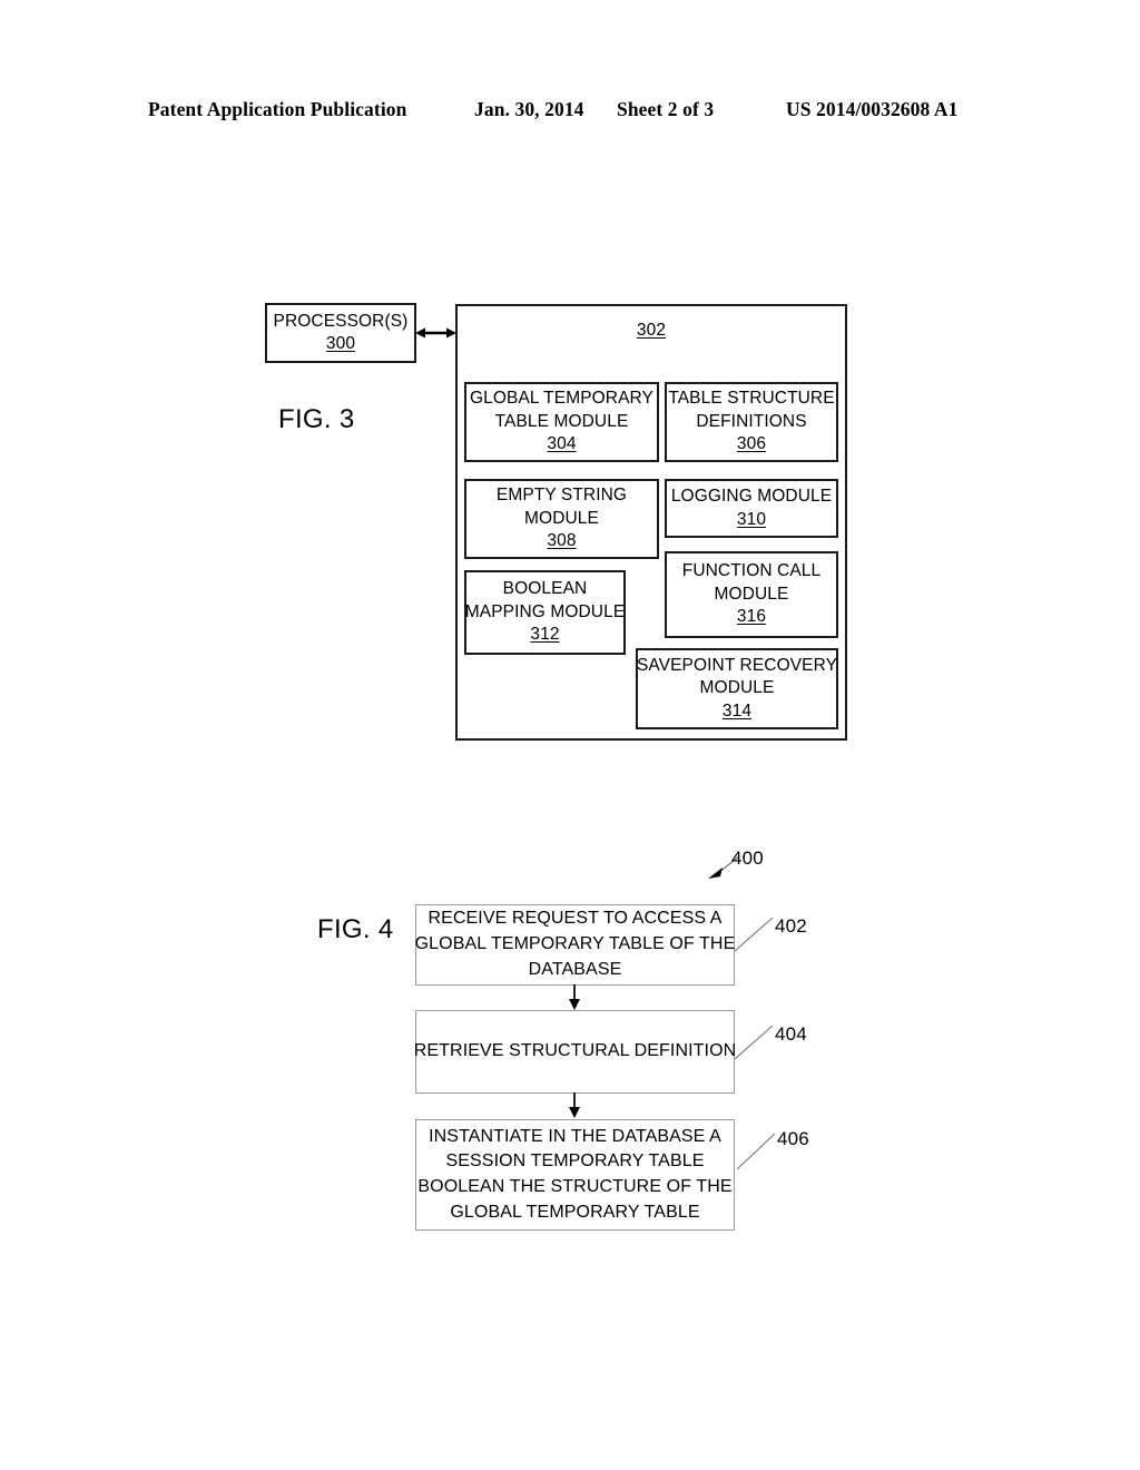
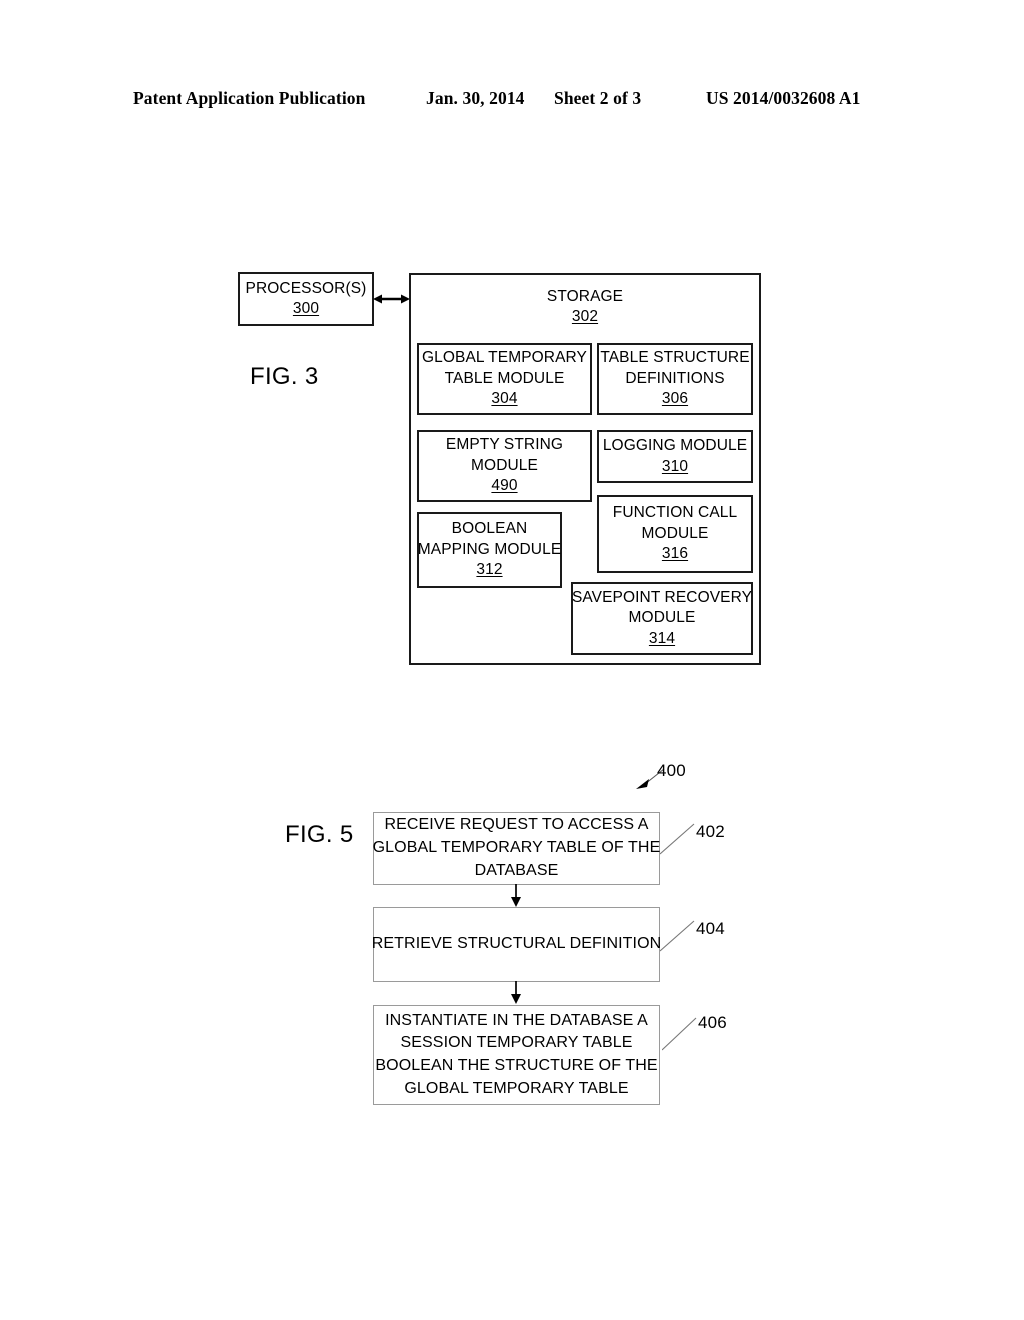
  Patent Application Publication
  Jan. 30, 2014
  Sheet 2 of 3
  US 2014/0032608 A1
  FIG. 3
  PROCESSOR(S)
  300
+ STORAGE
  302
  GLOBAL TEMPORARY
  TABLE MODULE
  304
  TABLE STRUCTURE
  DEFINITIONS
  306
  EMPTY STRING
  MODULE
- 308
+ 490
  LOGGING MODULE
  310
  BOOLEAN
  MAPPING MODULE
  312
  FUNCTION CALL
  MODULE
  316
  SAVEPOINT RECOVERY
  MODULE
  314
- FIG. 4
+ FIG. 5
  400
  RECEIVE REQUEST TO ACCESS A
  GLOBAL TEMPORARY TABLE OF THE
  DATABASE
  402
  RETRIEVE STRUCTURAL DEFINITION
  404
  INSTANTIATE IN THE DATABASE A
  SESSION TEMPORARY TABLE
  BOOLEAN THE STRUCTURE OF THE
  GLOBAL TEMPORARY TABLE
  406
